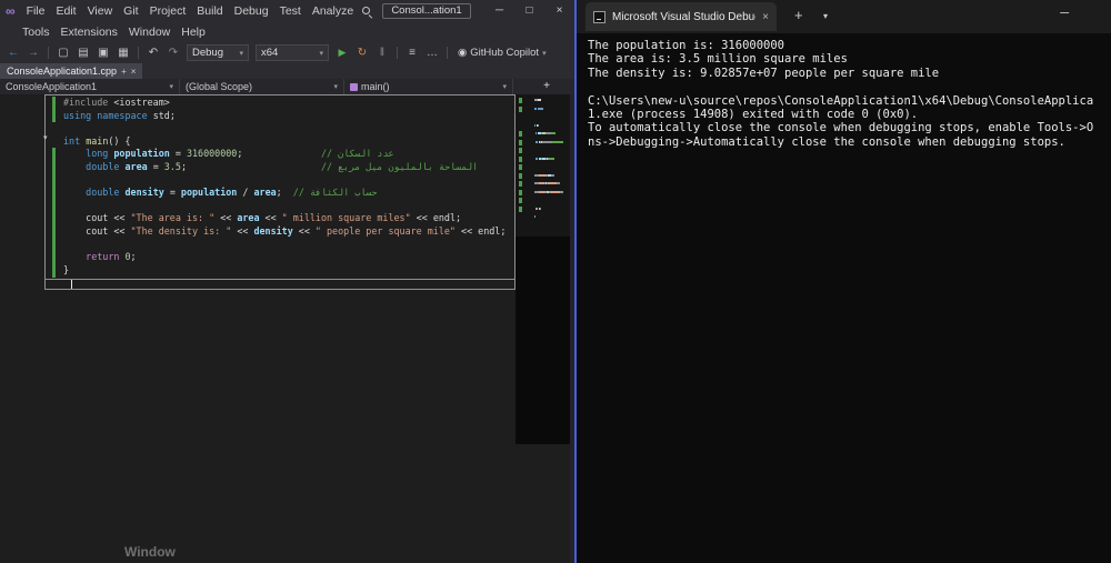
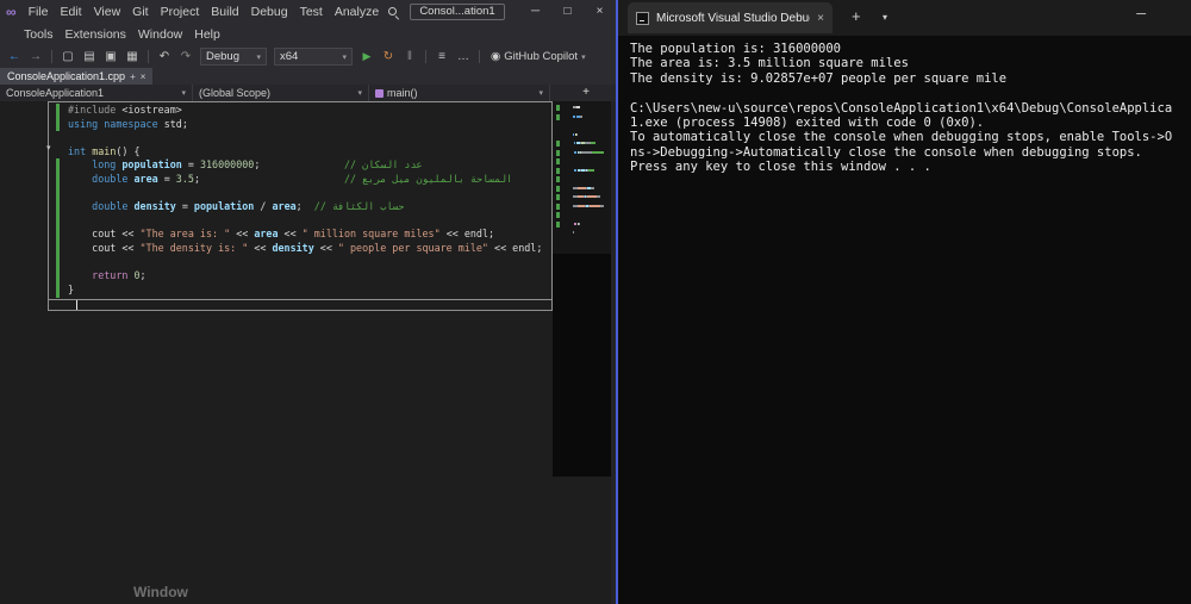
  ∞
  File
  Edit
  View
  Git
  Project
  Build
  Debug
  Test
  Analyze
  Consol...ation1
  ─
  □
  ×
  Tools
  Extensions
  Window
  Help
  ←
  →
  ▢
  ▤
  ▣
  ▦
  ↶
  ↷
  Debug
  x64
  ▶
  ↻
  ‖
  ≡
  …
  ◉
  GitHub Copilot
  ConsoleApplication1.cpp
  +
  ×
  ConsoleApplication1
  (Global Scope)
  main()
  +
  #include <iostream>
  using namespace std;
  int main() {
  long population = 316000000; // عدد السكان
  double area = 3.5; // المساحة بالمليون ميل مربع
  double density = population / area; // حساب الكثافة
  cout << "The area is: " << area << " million square miles" << endl;
  cout << "The density is: " << density << " people per square mile" << endl;
  return 0;
  }
  Window
  Microsoft Visual Studio Debu
  ×
  +
  ▾
  ─
  The population is: 316000000
  The area is: 3.5 million square miles
  The density is: 9.02857e+07 people per square mile
  C:\Users\new-u\source\repos\ConsoleApplication1\x64\Debug\ConsoleApplica
  1.exe (process 14908) exited with code 0 (0x0).
  To automatically close the console when debugging stops, enable Tools->O
  ns->Debugging->Automatically close the console when debugging stops.
+ Press any key to close this window . . .
